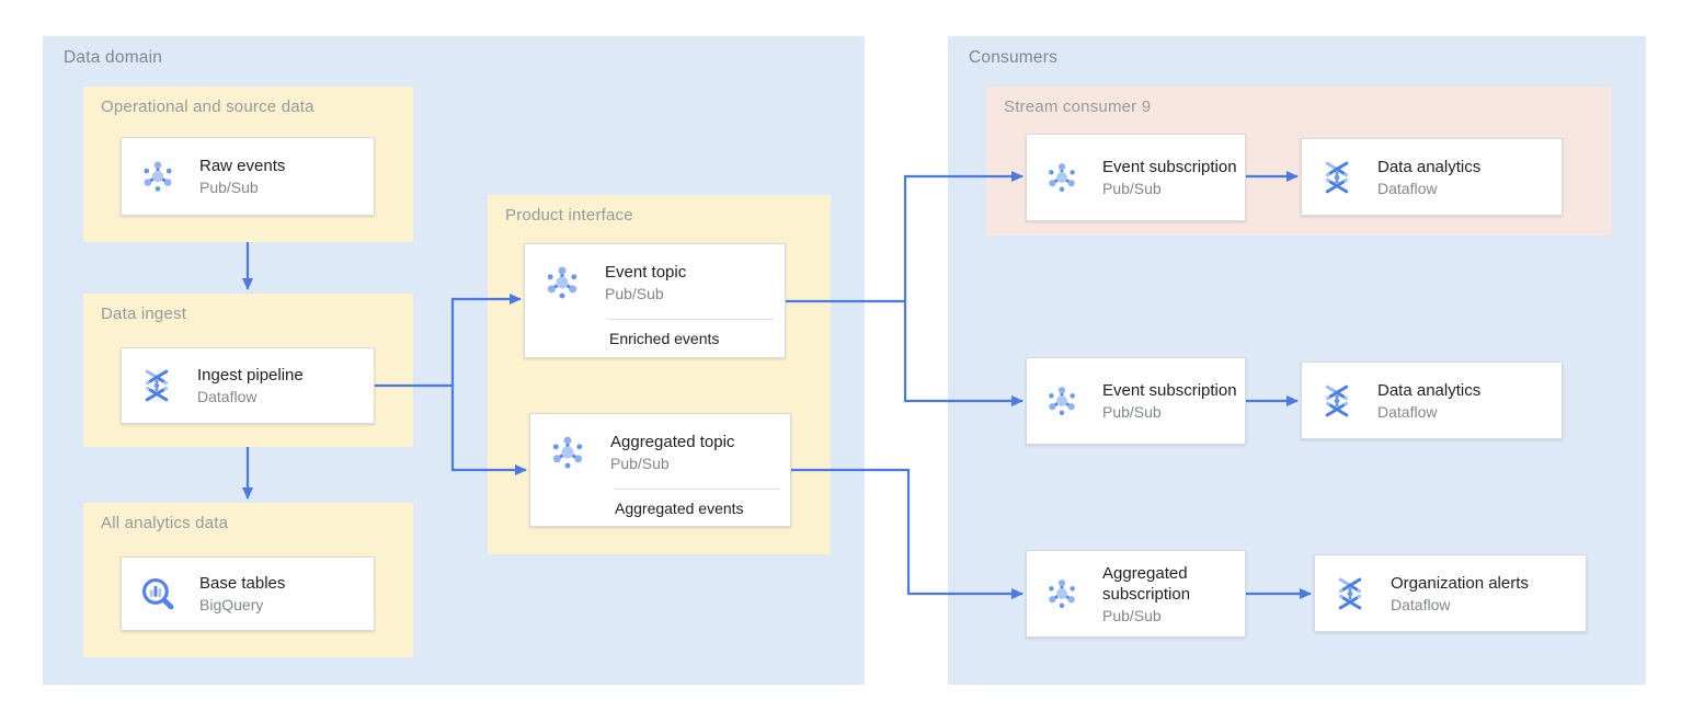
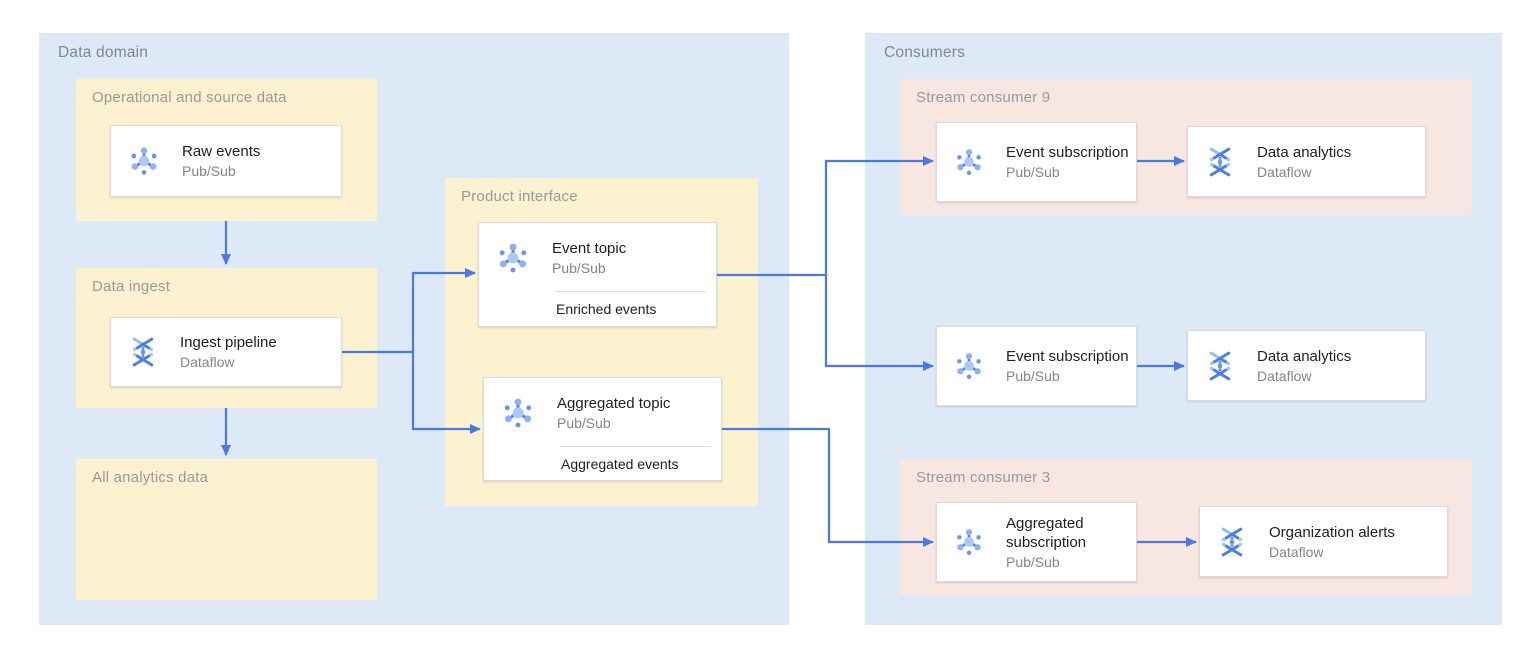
  Data domain
  Consumers
  Operational and source data
  Data ingest
  All analytics data
  Product interface
  Stream consumer 9
+ Stream consumer 3
  Raw events
  Pub/Sub
  Ingest pipeline
  Dataflow
- Base tables
- BigQuery
  Event topic
  Pub/Sub
  Enriched events
  Aggregated topic
  Pub/Sub
  Aggregated events
  Event subscription
  Pub/Sub
  Data analytics
  Dataflow
  Event subscription
  Pub/Sub
  Data analytics
  Dataflow
  Aggregated subscription
  Pub/Sub
  Organization alerts
  Dataflow
